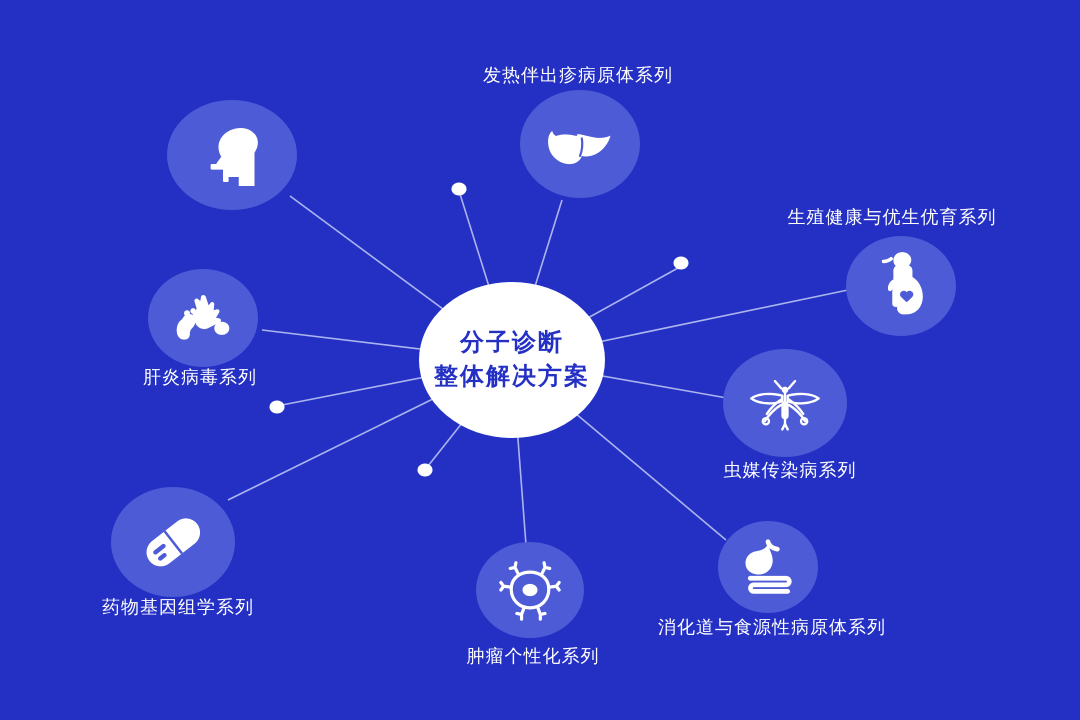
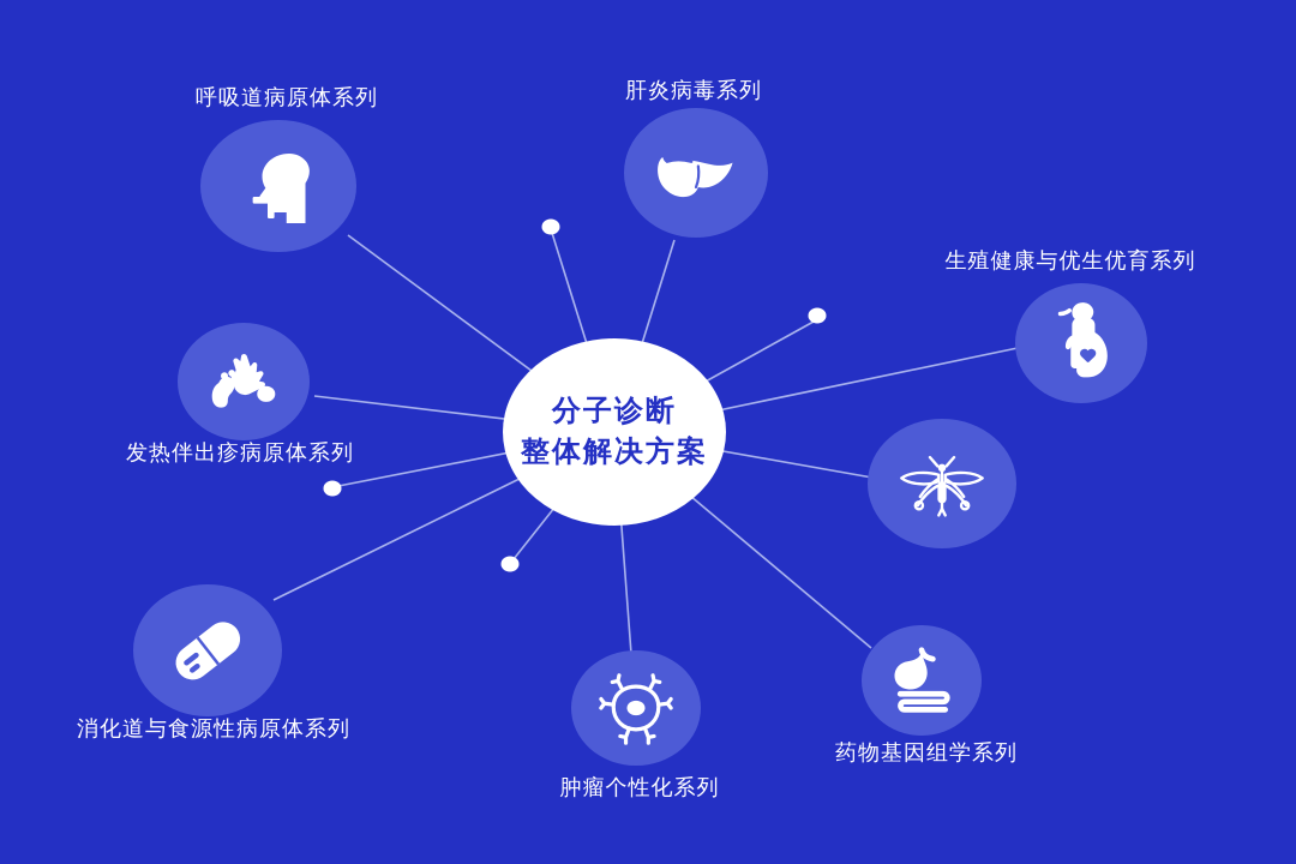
  分子诊断
  整体解决方案
+ 呼吸道病原体系列
- 发热伴出疹病原体系列
+ 肝炎病毒系列
  生殖健康与优生优育系列
- 虫媒传染病系列
- 消化道与食源性病原体系列
+ 药物基因组学系列
  肿瘤个性化系列
- 药物基因组学系列
+ 消化道与食源性病原体系列
- 肝炎病毒系列
+ 发热伴出疹病原体系列
